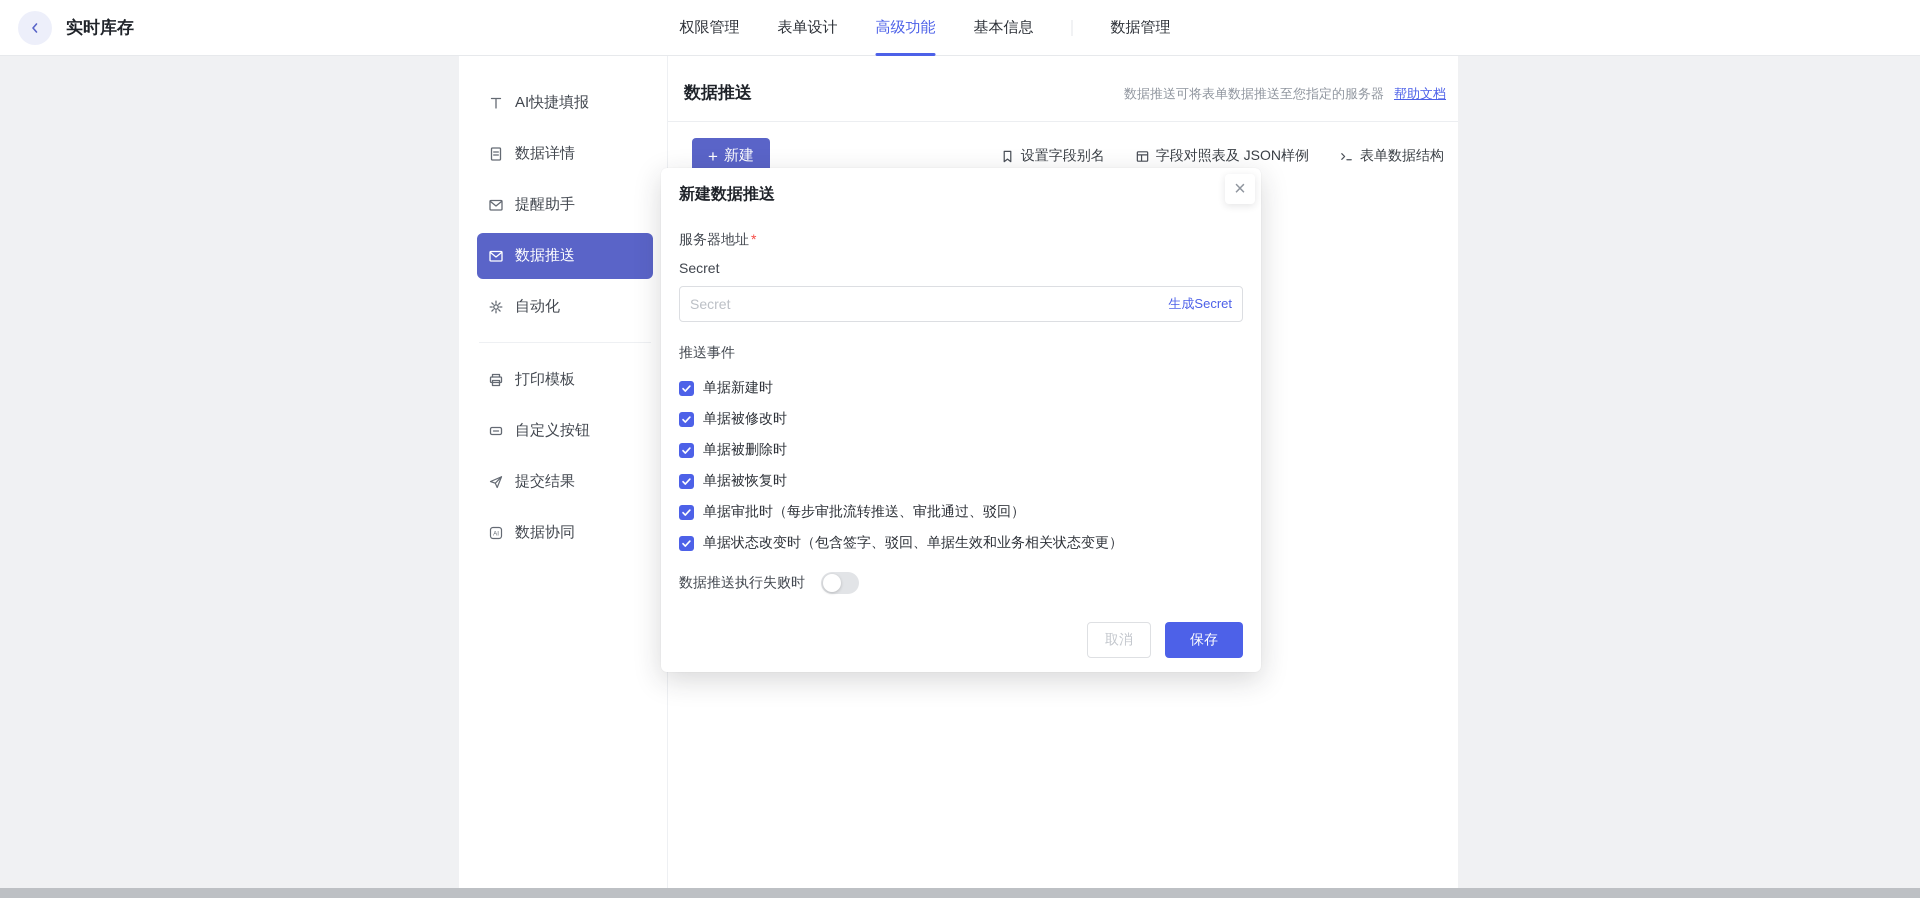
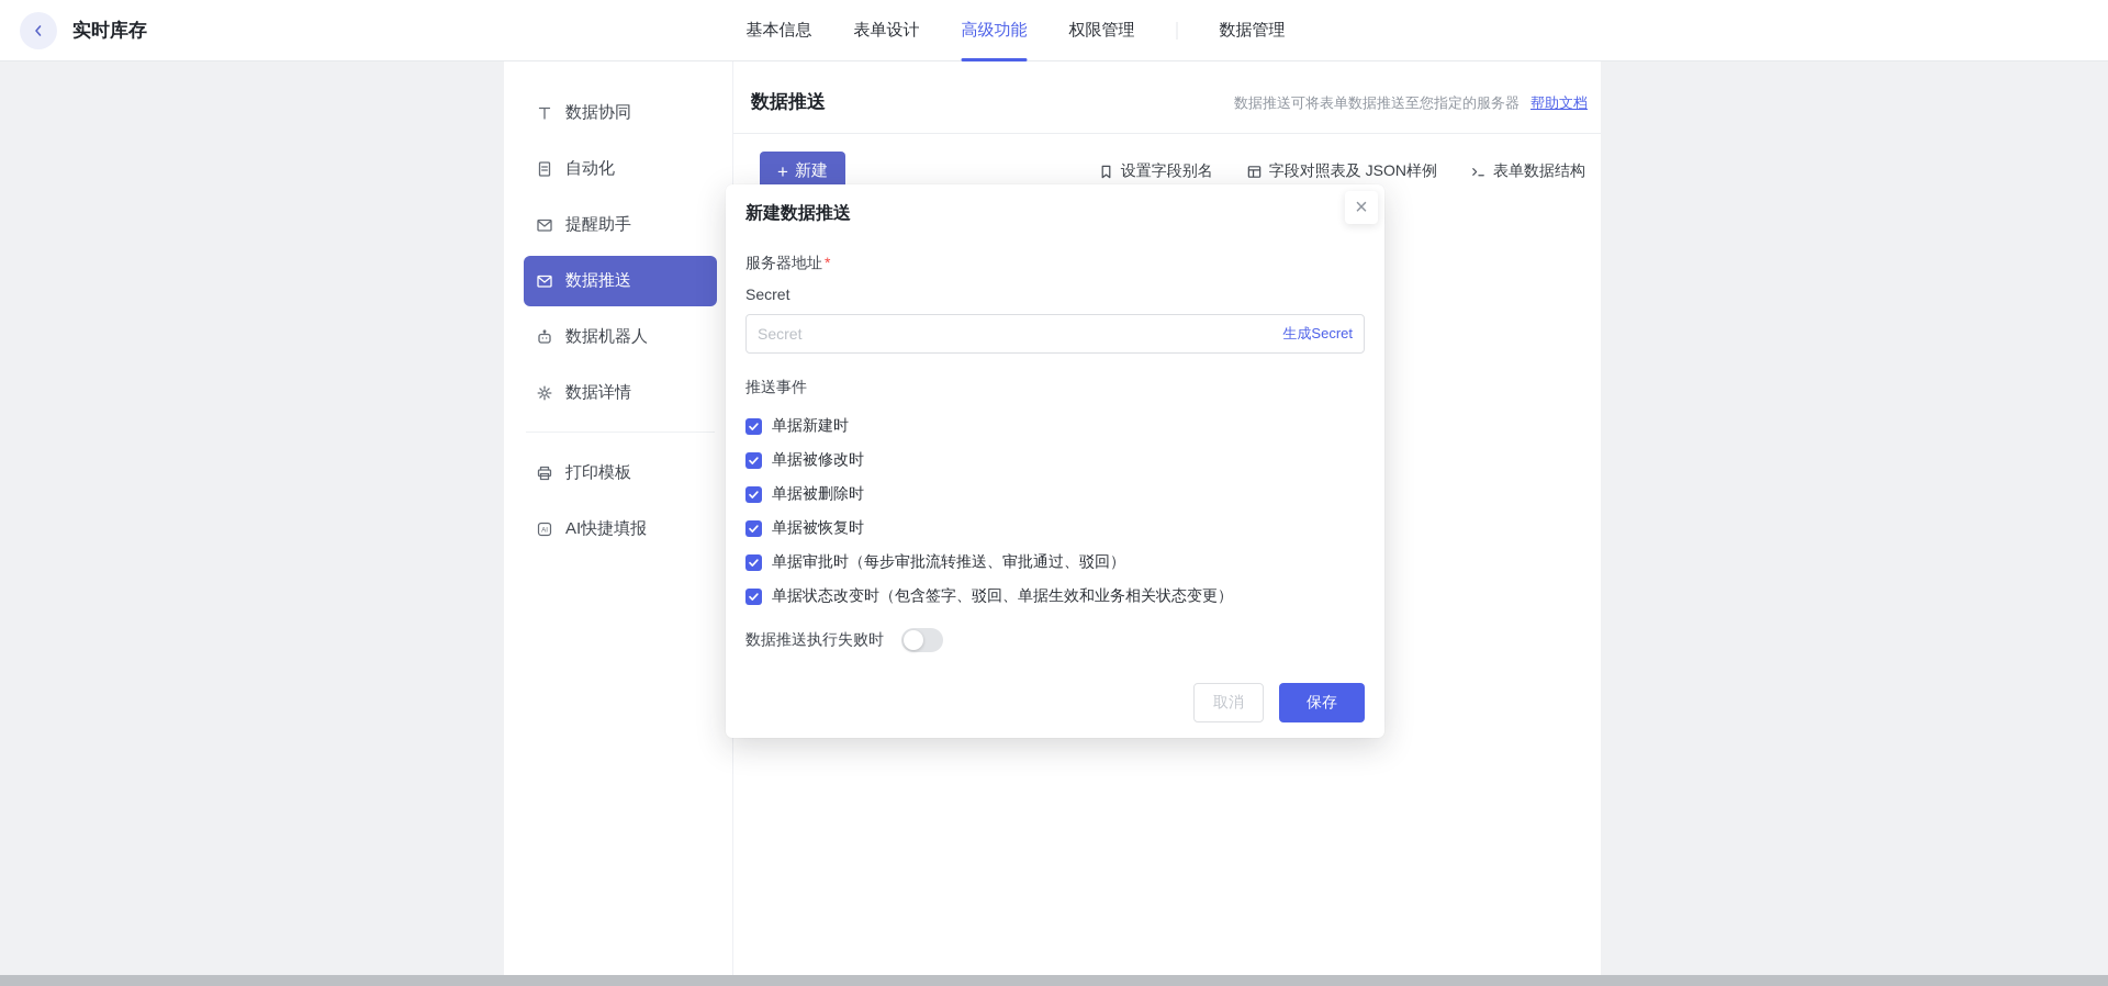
  实时库存
- 权限管理
+ 基本信息
  表单设计
  高级功能
- 基本信息
+ 权限管理
  数据管理
- AI快捷填报
+ 数据协同
- 数据详情
+ 自动化
  提醒助手
  数据推送
+ 数据机器人
- 自动化
+ 数据详情
  打印模板
- 自定义按钮
- 提交结果
- 数据协同
+ AI快捷填报
  数据推送
  数据推送可将表单数据推送至您指定的服务器 帮助文档
  +
  新建
  设置字段别名
  字段对照表及 JSON样例
  表单数据结构
  ×
  新建数据推送
  服务器地址 *
  Secret
  Secret
  生成Secret
  推送事件
  单据新建时
  单据被修改时
  单据被删除时
  单据被恢复时
  单据审批时（每步审批流转推送、审批通过、驳回）
  单据状态改变时（包含签字、驳回、单据生效和业务相关状态变更）
  数据推送执行失败时
  取消
  保存
